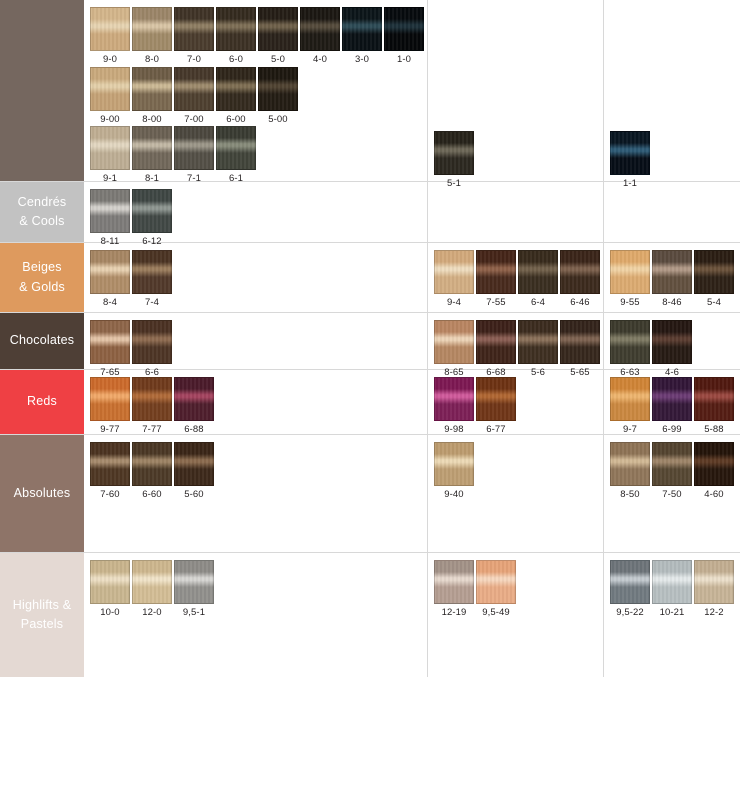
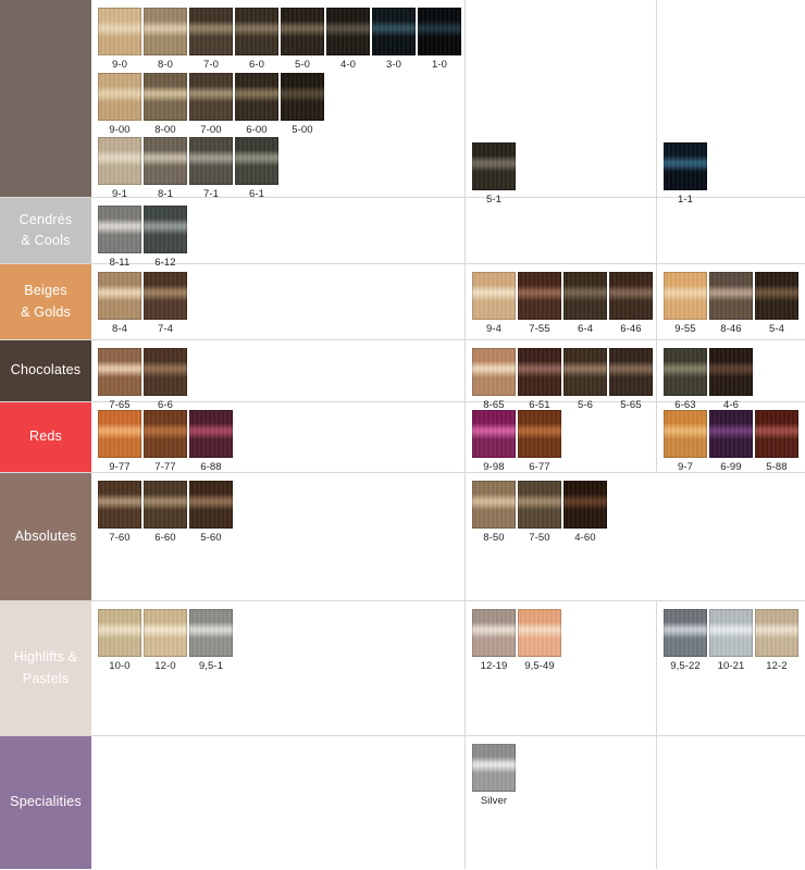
  9-0
  8-0
  7-0
  6-0
  5-0
  4-0
  3-0
  1-0
  9-00
  8-00
  7-00
  6-00
  5-00
  9-1
  8-1
  7-1
  6-1
  5-1
  1-1
  Cendrés
  & Cools
  8-11
  6-12
  Beiges
  & Golds
  8-4
  7-4
  9-4
  7-55
  6-4
  6-46
  9-55
  8-46
  5-4
  Chocolates
  7-65
  6-6
  8-65
- 6-68
+ 6-51
  5-6
  5-65
  6-63
  4-6
  Reds
  9-77
  7-77
  6-88
  9-98
  6-77
  9-7
  6-99
  5-88
  Absolutes
  7-60
  6-60
  5-60
- 9-40
  8-50
  7-50
  4-60
  Highlifts &
  Pastels
  10-0
  12-0
  9,5-1
  12-19
  9,5-49
  9,5-22
  10-21
  12-2
+ Specialities
+ Silver
